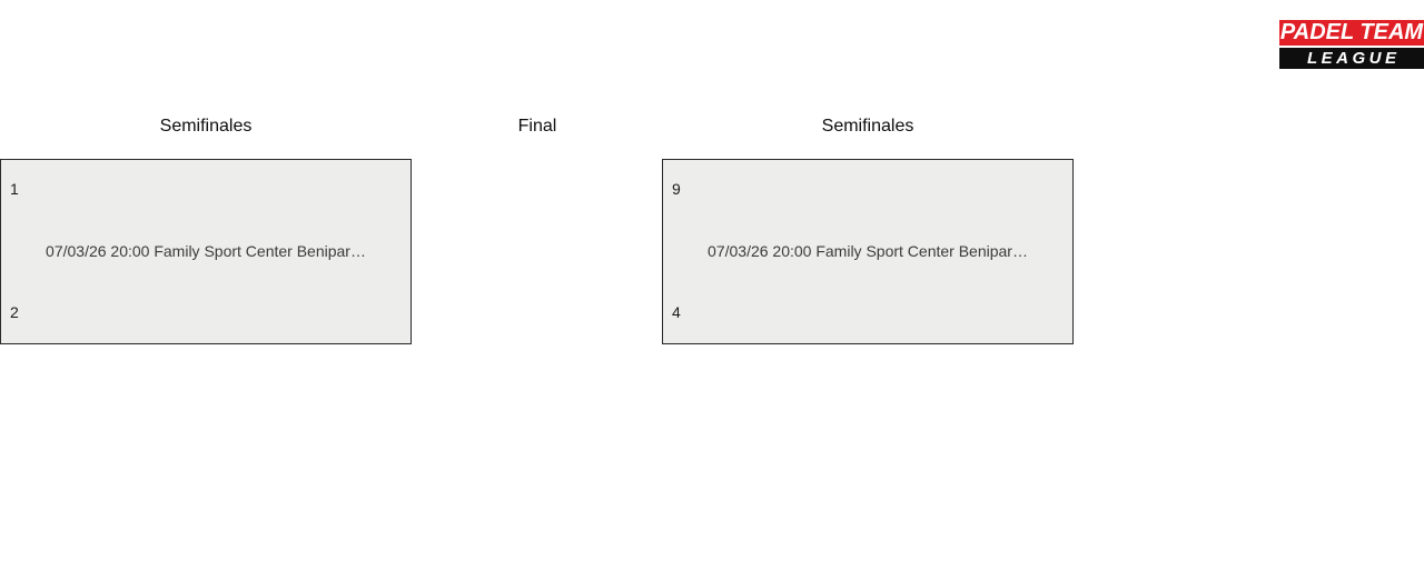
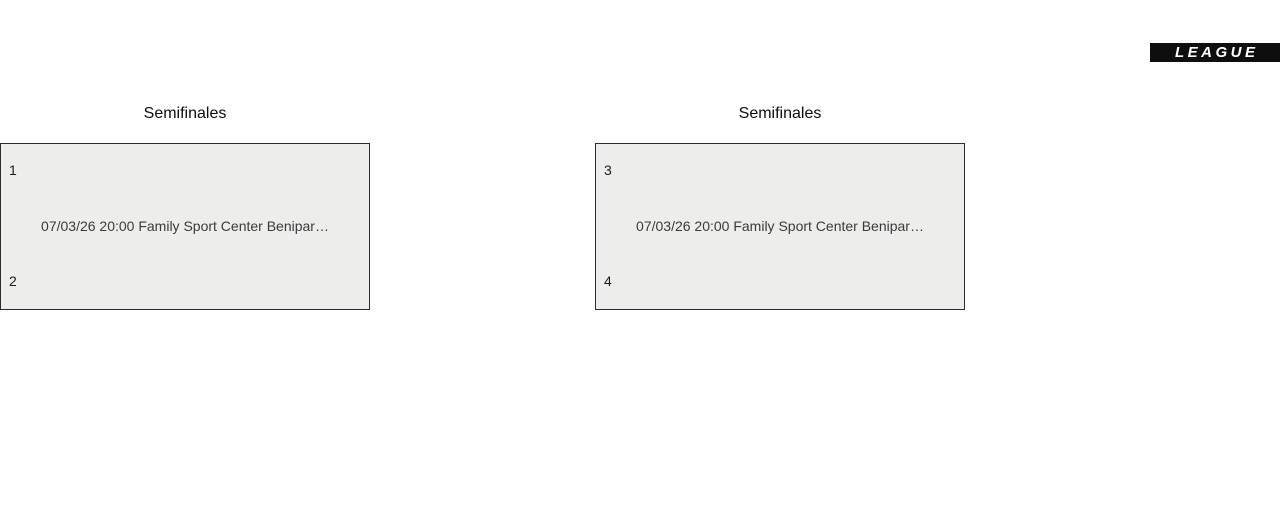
- PADEL TEAM
  LEAGUE
  Semifinales
  1
  07/03/26 20:00 Family Sport Center Benipar…
  2
- Final
  Semifinales
- 9
+ 3
  07/03/26 20:00 Family Sport Center Benipar…
  4
